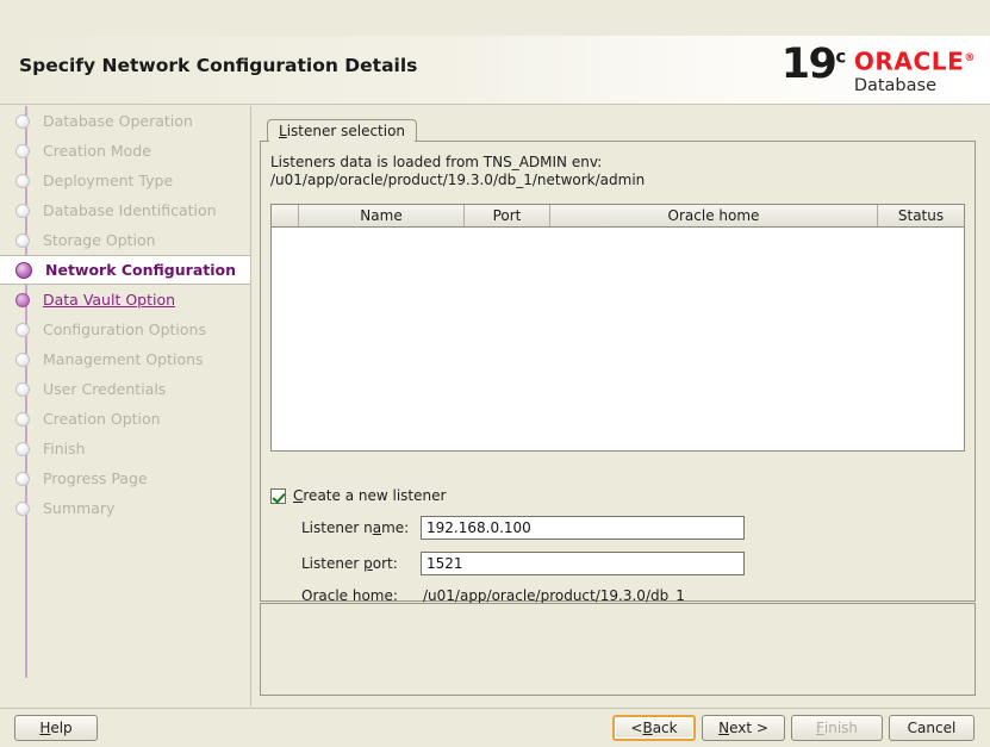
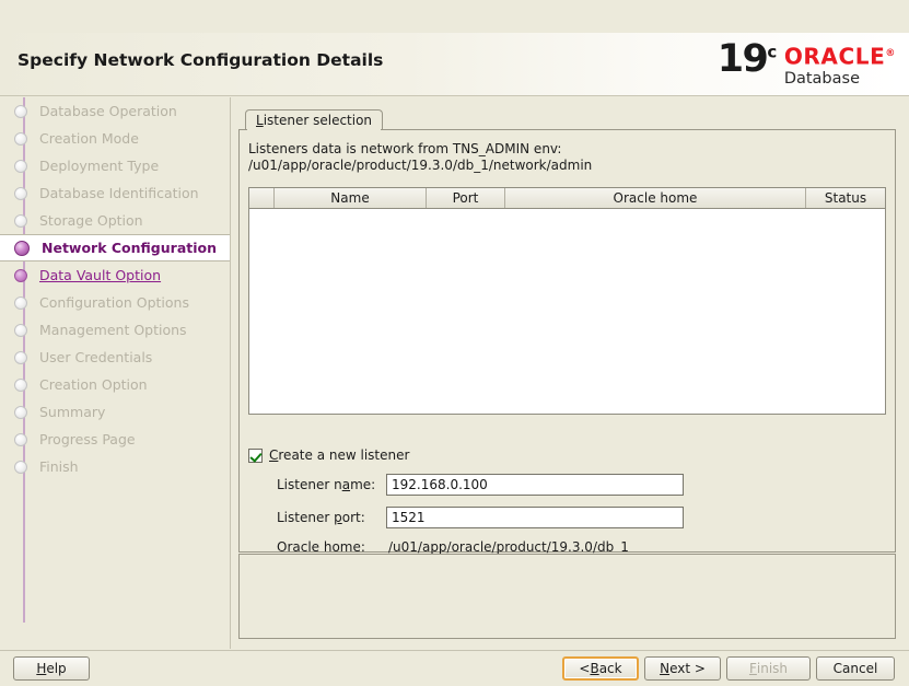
  Specify Network Configuration Details
  19c
  ORACLE®
  Database
  Database Operation
  Creation Mode
  Deployment Type
  Database Identification
  Storage Option
  Network Configuration
  Data Vault Option
  Configuration Options
  Management Options
  User Credentials
  Creation Option
- Finish
+ Summary
  Progress Page
- Summary
+ Finish
  L
  istener selection
- Listeners data is loaded from TNS_ADMIN env:
+ Listeners data is network from TNS_ADMIN env:
  /u01/app/oracle/product/19.3.0/db_1/network/admin
  Name
  Port
  Oracle home
  Status
  Create a new listener
  Listener name:
  192.168.0.100
  Listener port:
  1521
  Oracle home:
  /u01/app/oracle/product/19.3.0/db_1
  H
  elp
  <
  B
  ack
  N
  ext >
  F
  inish
  Cancel
